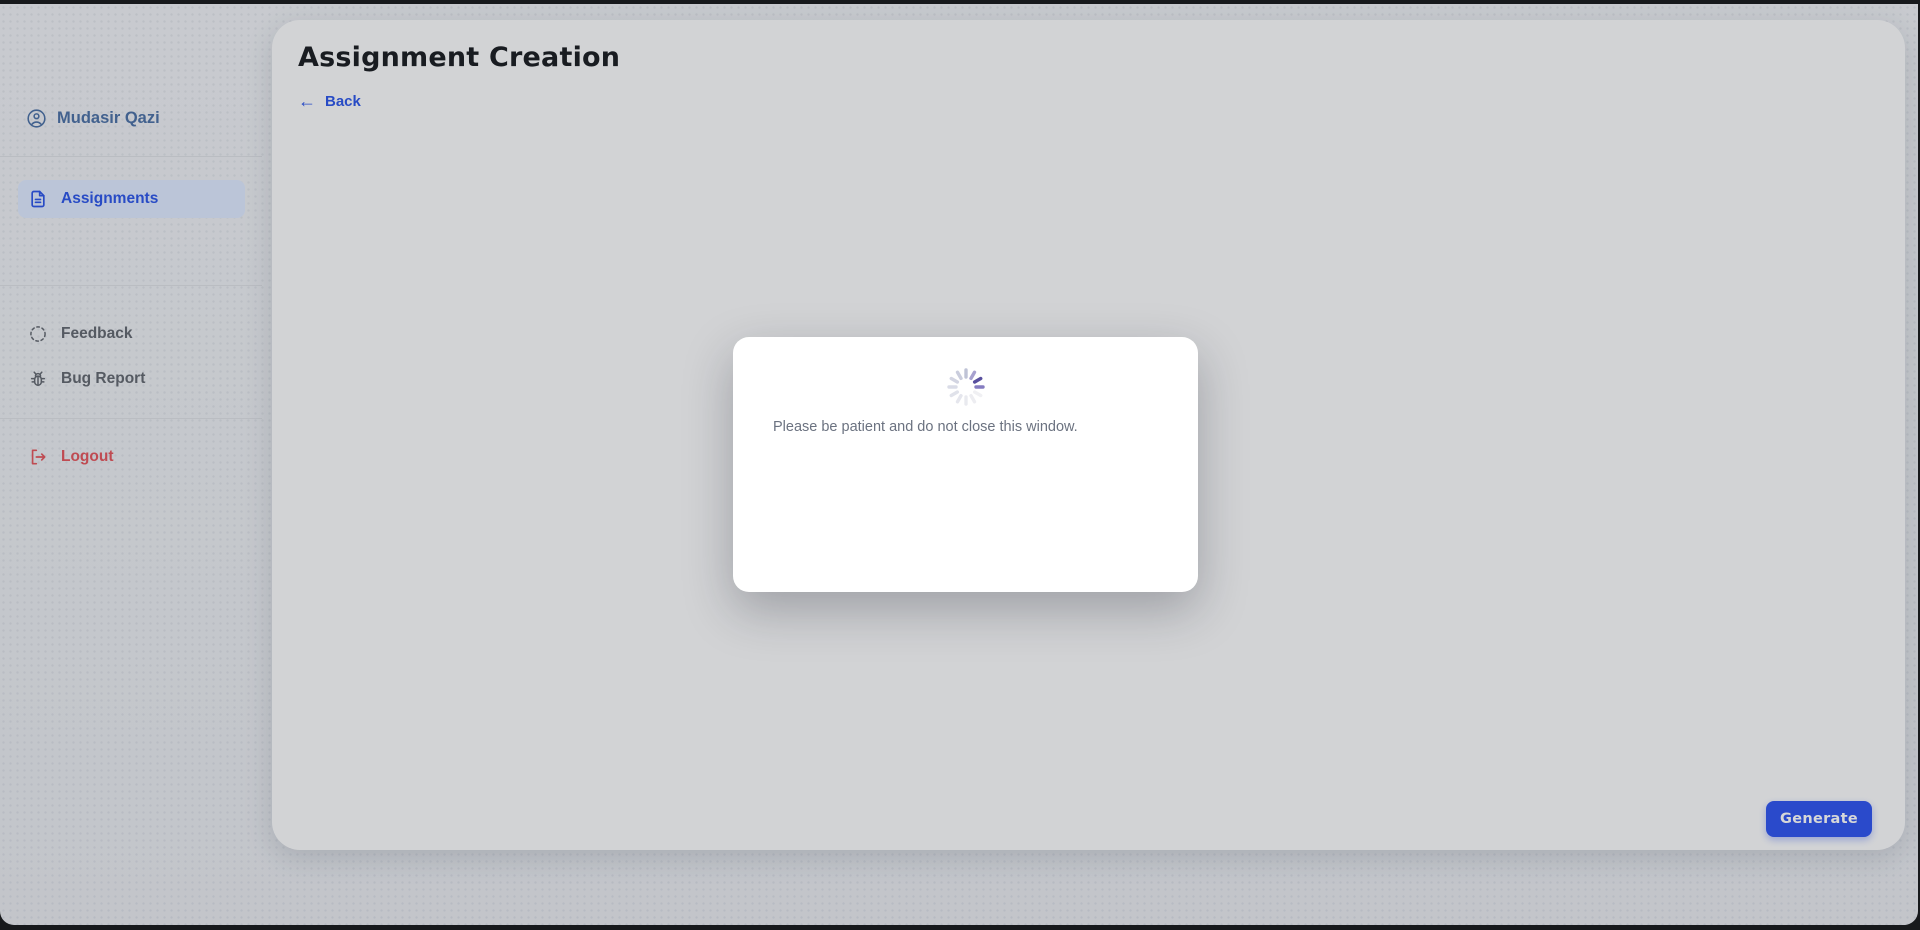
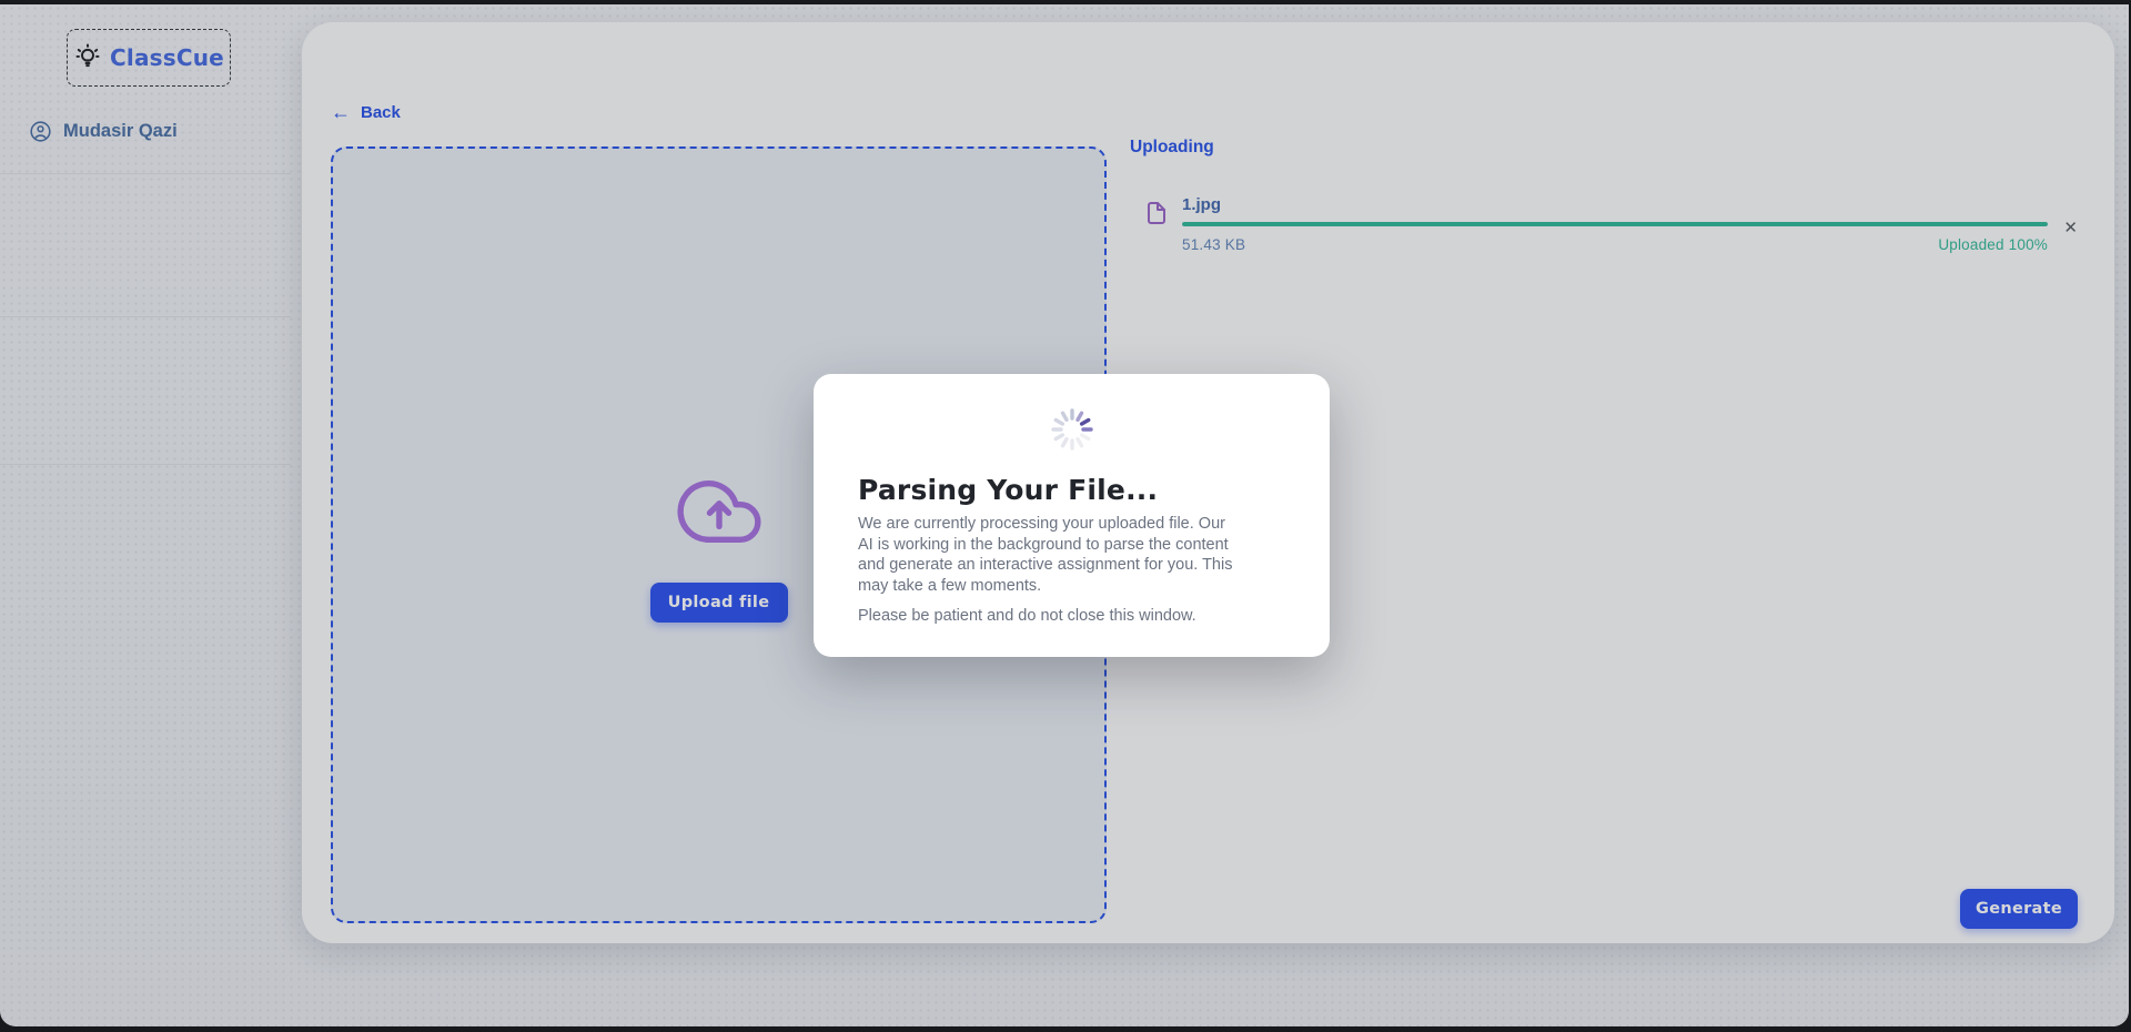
+ ClassCue
  Mudasir Qazi
- Assignments
- Feedback
- Bug Report
- Logout
- Assignment Creation
  ←
  Back
+ Upload file
+ Uploading
+ 1.jpg
+ 51.43 KB
+ Uploaded 100%
+ ✕
  Generate
+ Parsing Your File...
+ We are currently processing your uploaded file. Our
+ AI is working in the background to parse the content
+ and generate an interactive assignment for you. This
+ may take a few moments.
  Please be patient and do not close this window.
